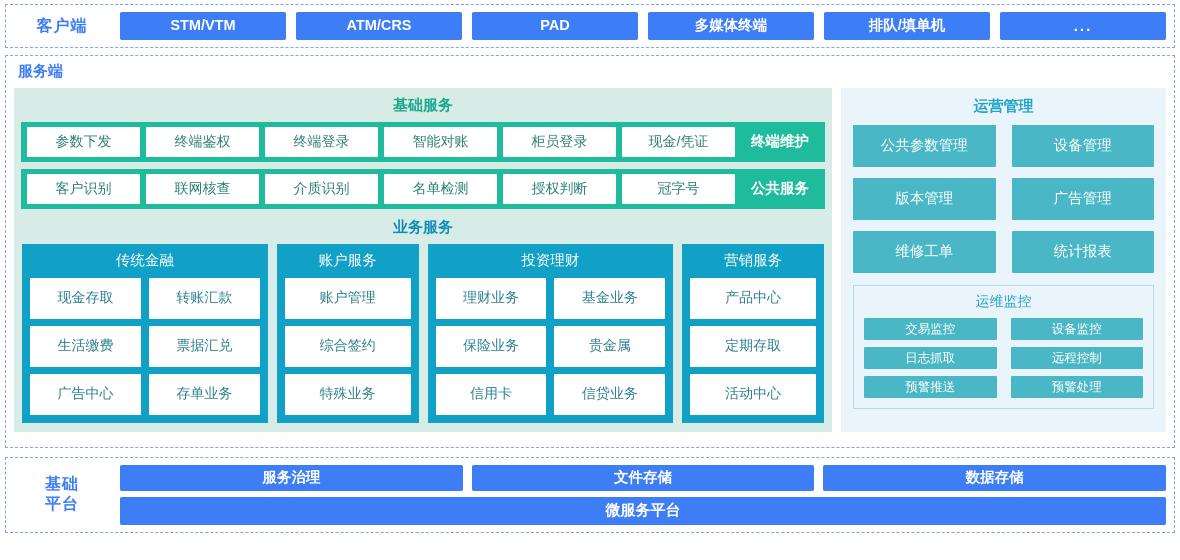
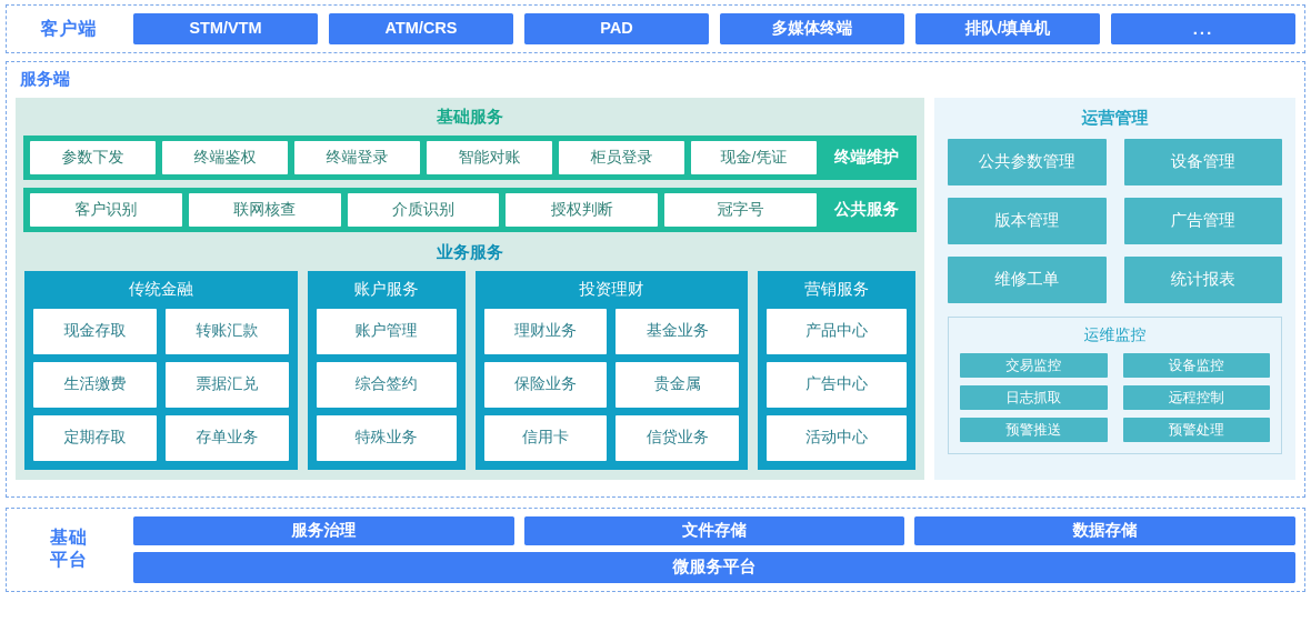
  客户端
  STM/VTM
  ATM/CRS
  PAD
  多媒体终端
  排队/填单机
  ...
  服务端
  基础服务
  参数下发
  终端鉴权
  终端登录
  智能对账
  柜员登录
  现金/凭证
  终端维护
  客户识别
  联网核查
  介质识别
- 名单检测
  授权判断
  冠字号
  公共服务
  业务服务
  传统金融
  现金存取
  生活缴费
- 广告中心
+ 定期存取
  转账汇款
  票据汇兑
  存单业务
  账户服务
  账户管理
  综合签约
  特殊业务
  投资理财
  理财业务
  保险业务
  信用卡
  基金业务
  贵金属
  信贷业务
  营销服务
  产品中心
- 定期存取
+ 广告中心
  活动中心
  运营管理
  公共参数管理
  设备管理
  版本管理
  广告管理
  维修工单
  统计报表
  运维监控
  交易监控
  设备监控
  日志抓取
  远程控制
  预警推送
  预警处理
  基础
  平台
  服务治理
  文件存储
  数据存储
  微服务平台
